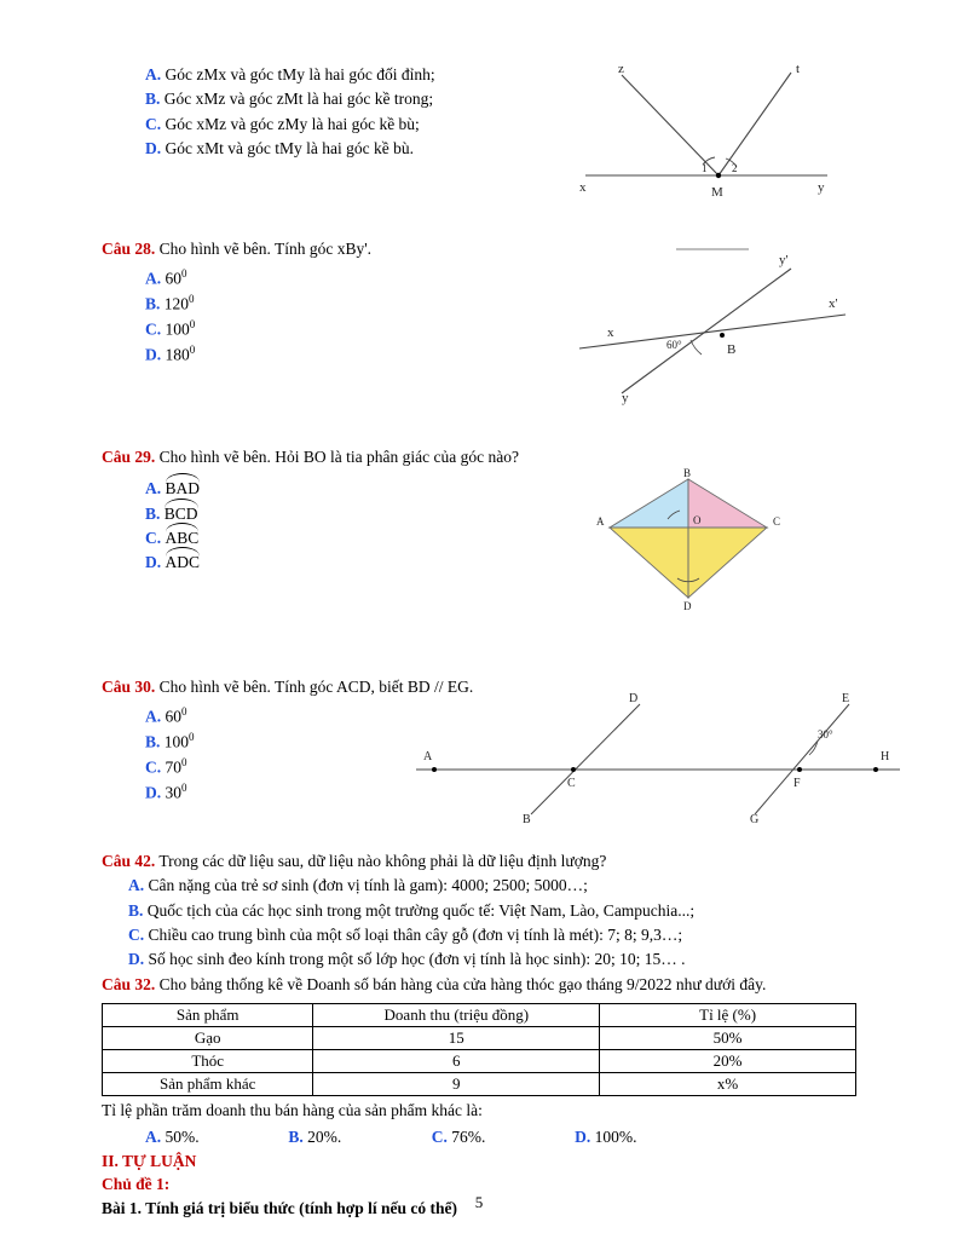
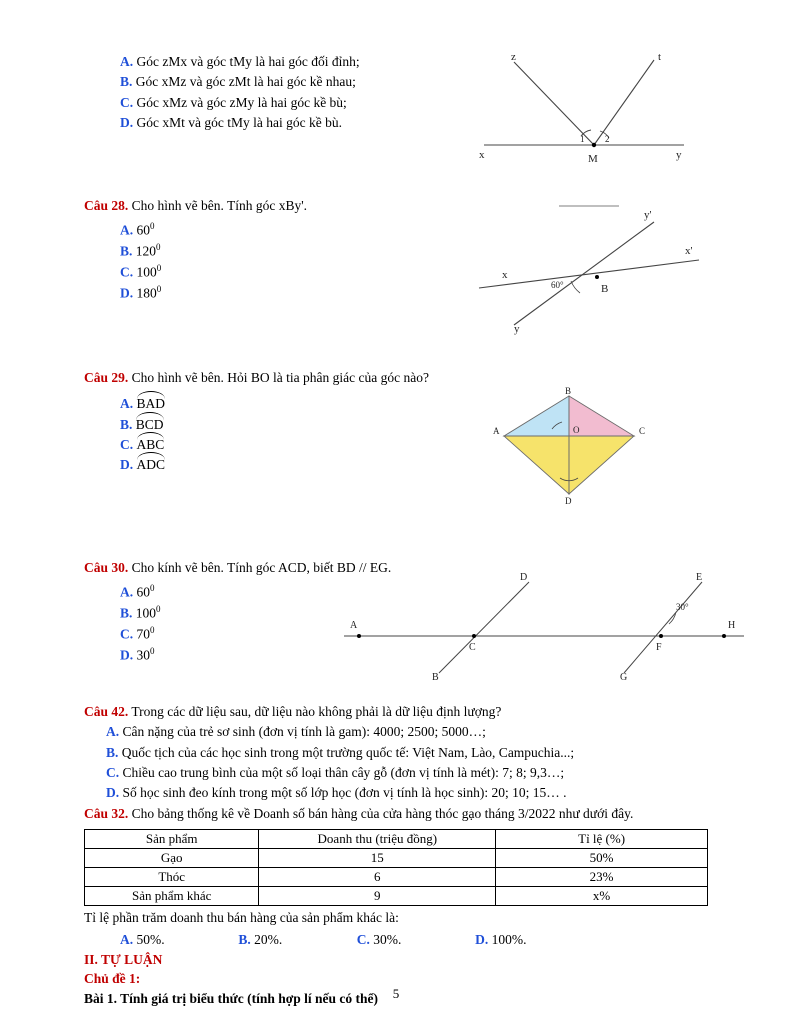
  A. Góc zMx và góc tMy là hai góc đối đỉnh;
- B. Góc xMz và góc zMt là hai góc kề trong;
+ B. Góc xMz và góc zMt là hai góc kề nhau;
  C. Góc xMz và góc zMy là hai góc kề bù;
  D. Góc xMt và góc tMy là hai góc kề bù.
  z
  t
  x
  y
  M
  1
  2
  Câu 28. Cho hình vẽ bên. Tính góc xBy'.
  A. 600
  B. 1200
  C. 1000
  D. 1800
  y'
  x
  x'
  B
  y
  60°
  Câu 29. Cho hình vẽ bên. Hỏi BO là tia phân giác của góc nào?
  A. BAD
  B. BCD
  C. ABC
  D. ADC
  B
  A
  C
  O
  D
- Câu 30. Cho hình vẽ bên. Tính góc ACD, biết BD // EG.
+ Câu 30. Cho kính vẽ bên. Tính góc ACD, biết BD // EG.
  A. 600
  B. 1000
  C. 700
  D. 300
  D
  E
  A
  30°
  H
  C
  F
  B
  G
  Câu 42. Trong các dữ liệu sau, dữ liệu nào không phải là dữ liệu định lượng?
  A. Cân nặng của trẻ sơ sinh (đơn vị tính là gam): 4000; 2500; 5000…;
  B. Quốc tịch của các học sinh trong một trường quốc tế: Việt Nam, Lào, Campuchia...;
  C. Chiều cao trung bình của một số loại thân cây gỗ (đơn vị tính là mét): 7; 8; 9,3…;
  D. Số học sinh đeo kính trong một số lớp học (đơn vị tính là học sinh): 20; 10; 15… .
- Câu 32. Cho bảng thống kê về Doanh số bán hàng của cửa hàng thóc gạo tháng 9/2022 như dưới đây.
+ Câu 32. Cho bảng thống kê về Doanh số bán hàng của cửa hàng thóc gạo tháng 3/2022 như dưới đây.
  Sản phẩm	Doanh thu (triệu đồng)	Tỉ lệ (%)
  Gạo	15	50%
- Thóc	6	20%
+ Thóc	6	23%
  Sản phẩm khác	9	x%
  Tỉ lệ phần trăm doanh thu bán hàng của sản phẩm khác là:
- A. 50%. B. 20%. C. 76%. D. 100%.
+ A. 50%. B. 20%. C. 30%. D. 100%.
  II. TỰ LUẬN
  Chủ đề 1:
  Bài 1. Tính giá trị biểu thức (tính hợp lí nếu có thể)
  5
